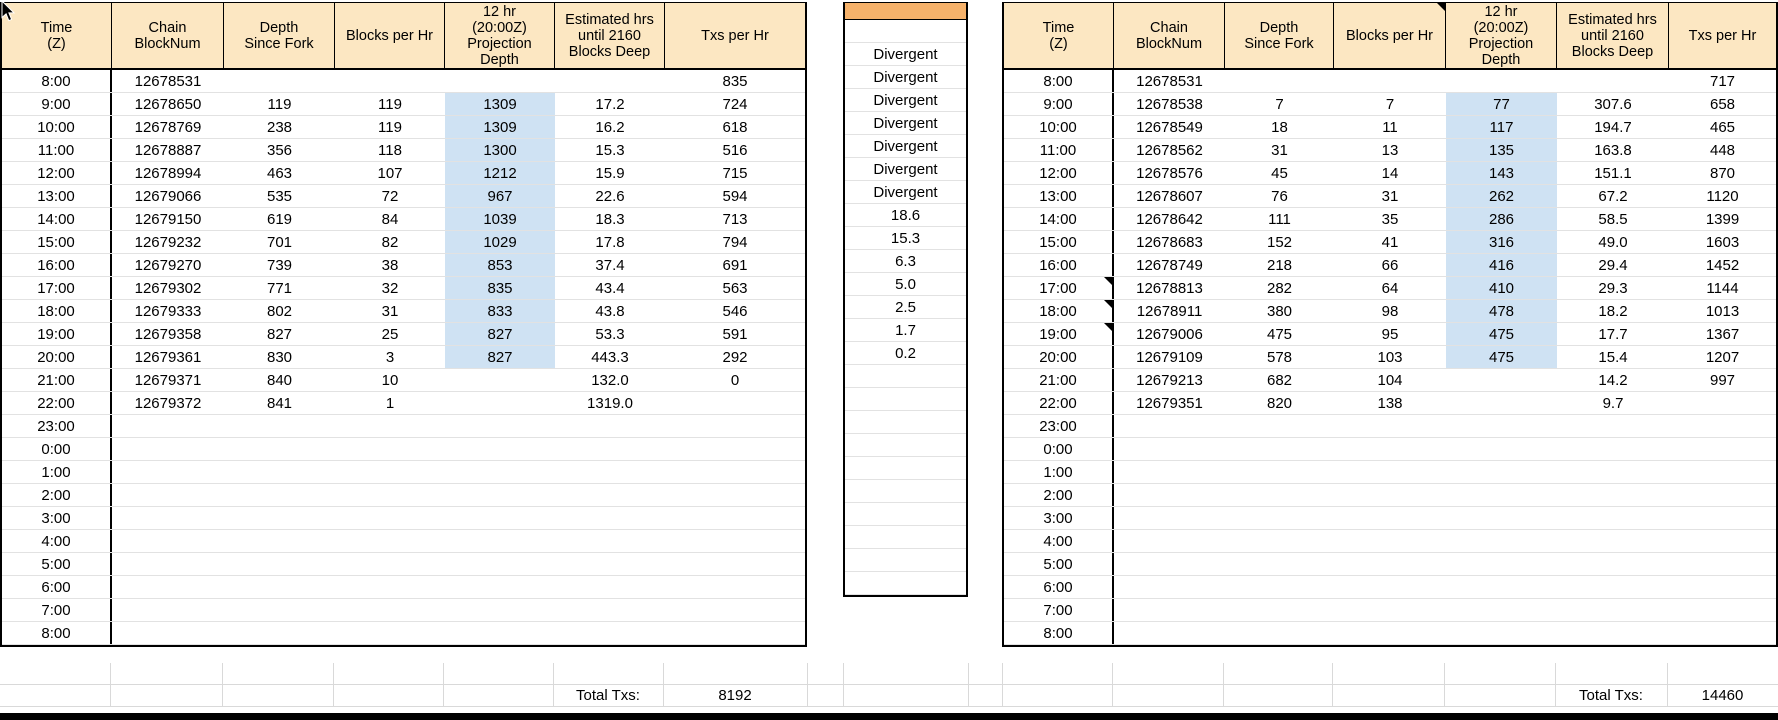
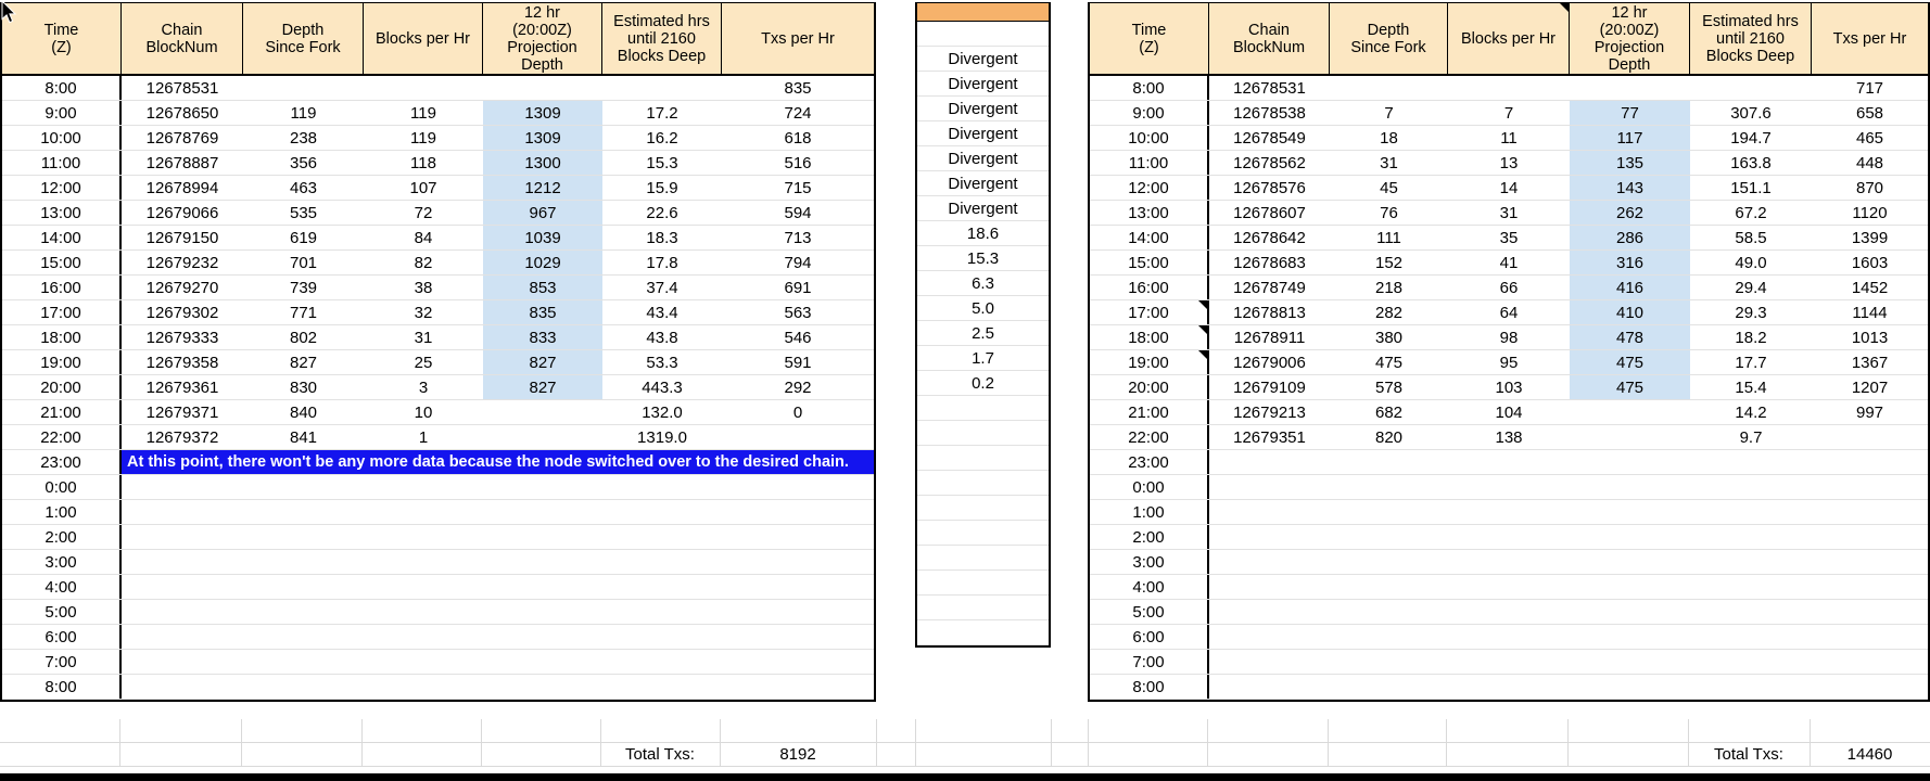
  Time
  (Z)
  Chain
  BlockNum
  Depth
  Since Fork
  Blocks per Hr
  12 hr
  (20:00Z)
  Projection
  Depth
  Estimated hrs
  until 2160
  Blocks Deep
  Txs per Hr
  8:00
  12678531
  835
  9:00
  12678650
  119
  119
  1309
  17.2
  724
  10:00
  12678769
  238
  119
  1309
  16.2
  618
  11:00
  12678887
  356
  118
  1300
  15.3
  516
  12:00
  12678994
  463
  107
  1212
  15.9
  715
  13:00
  12679066
  535
  72
  967
  22.6
  594
  14:00
  12679150
  619
  84
  1039
  18.3
  713
  15:00
  12679232
  701
  82
  1029
  17.8
  794
  16:00
  12679270
  739
  38
  853
  37.4
  691
  17:00
  12679302
  771
  32
  835
  43.4
  563
  18:00
  12679333
  802
  31
  833
  43.8
  546
  19:00
  12679358
  827
  25
  827
  53.3
  591
  20:00
  12679361
  830
  3
  827
  443.3
  292
  21:00
  12679371
  840
  10
  132.0
  0
  22:00
  12679372
  841
  1
  1319.0
  23:00
+ At this point, there won't be any more data because the node switched over to the desired chain.
  0:00
  1:00
  2:00
  3:00
  4:00
  5:00
  6:00
  7:00
  8:00
  Divergent
  Divergent
  Divergent
  Divergent
  Divergent
  Divergent
  Divergent
  18.6
  15.3
  6.3
  5.0
  2.5
  1.7
  0.2
  Time
  (Z)
  Chain
  BlockNum
  Depth
  Since Fork
  Blocks per Hr
  12 hr
  (20:00Z)
  Projection
  Depth
  Estimated hrs
  until 2160
  Blocks Deep
  Txs per Hr
  8:00
  12678531
  717
  9:00
  12678538
  7
  7
  77
  307.6
  658
  10:00
  12678549
  18
  11
  117
  194.7
  465
  11:00
  12678562
  31
  13
  135
  163.8
  448
  12:00
  12678576
  45
  14
  143
  151.1
  870
  13:00
  12678607
  76
  31
  262
  67.2
  1120
  14:00
  12678642
  111
  35
  286
  58.5
  1399
  15:00
  12678683
  152
  41
  316
  49.0
  1603
  16:00
  12678749
  218
  66
  416
  29.4
  1452
  17:00
  12678813
  282
  64
  410
  29.3
  1144
  18:00
  12678911
  380
  98
  478
  18.2
  1013
  19:00
  12679006
  475
  95
  475
  17.7
  1367
  20:00
  12679109
  578
  103
  475
  15.4
  1207
  21:00
  12679213
  682
  104
  14.2
  997
  22:00
  12679351
  820
  138
  9.7
  23:00
  0:00
  1:00
  2:00
  3:00
  4:00
  5:00
  6:00
  7:00
  8:00
  Total Txs:
  8192
  Total Txs:
  14460
